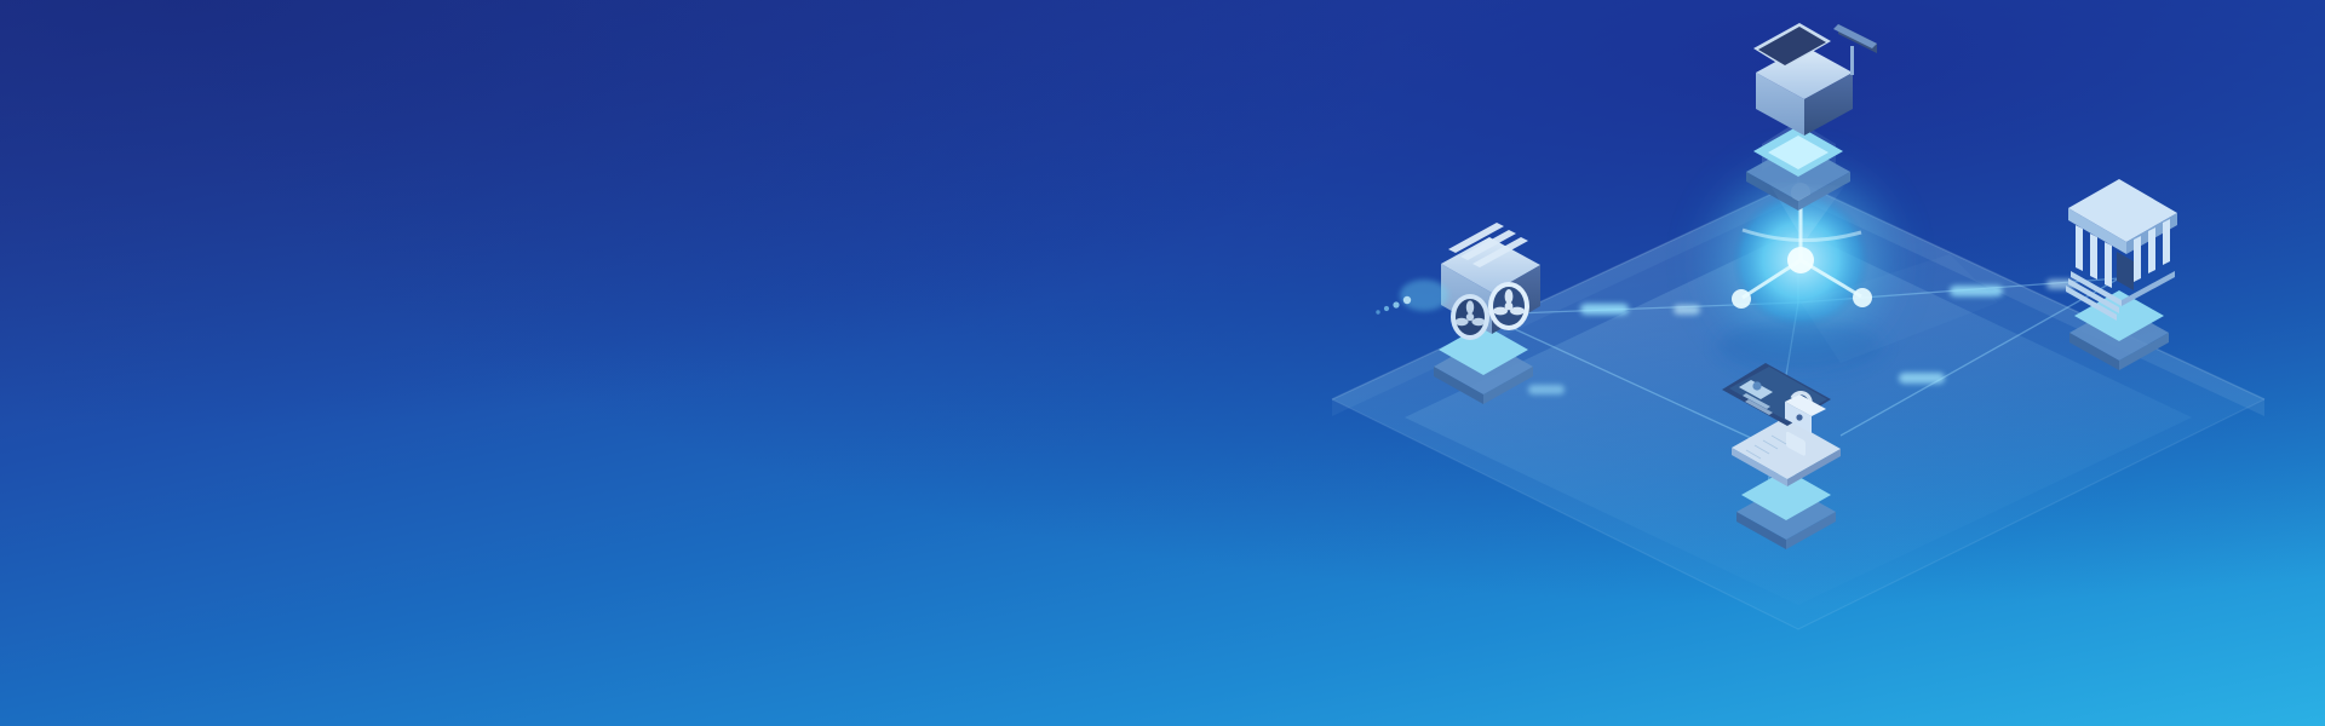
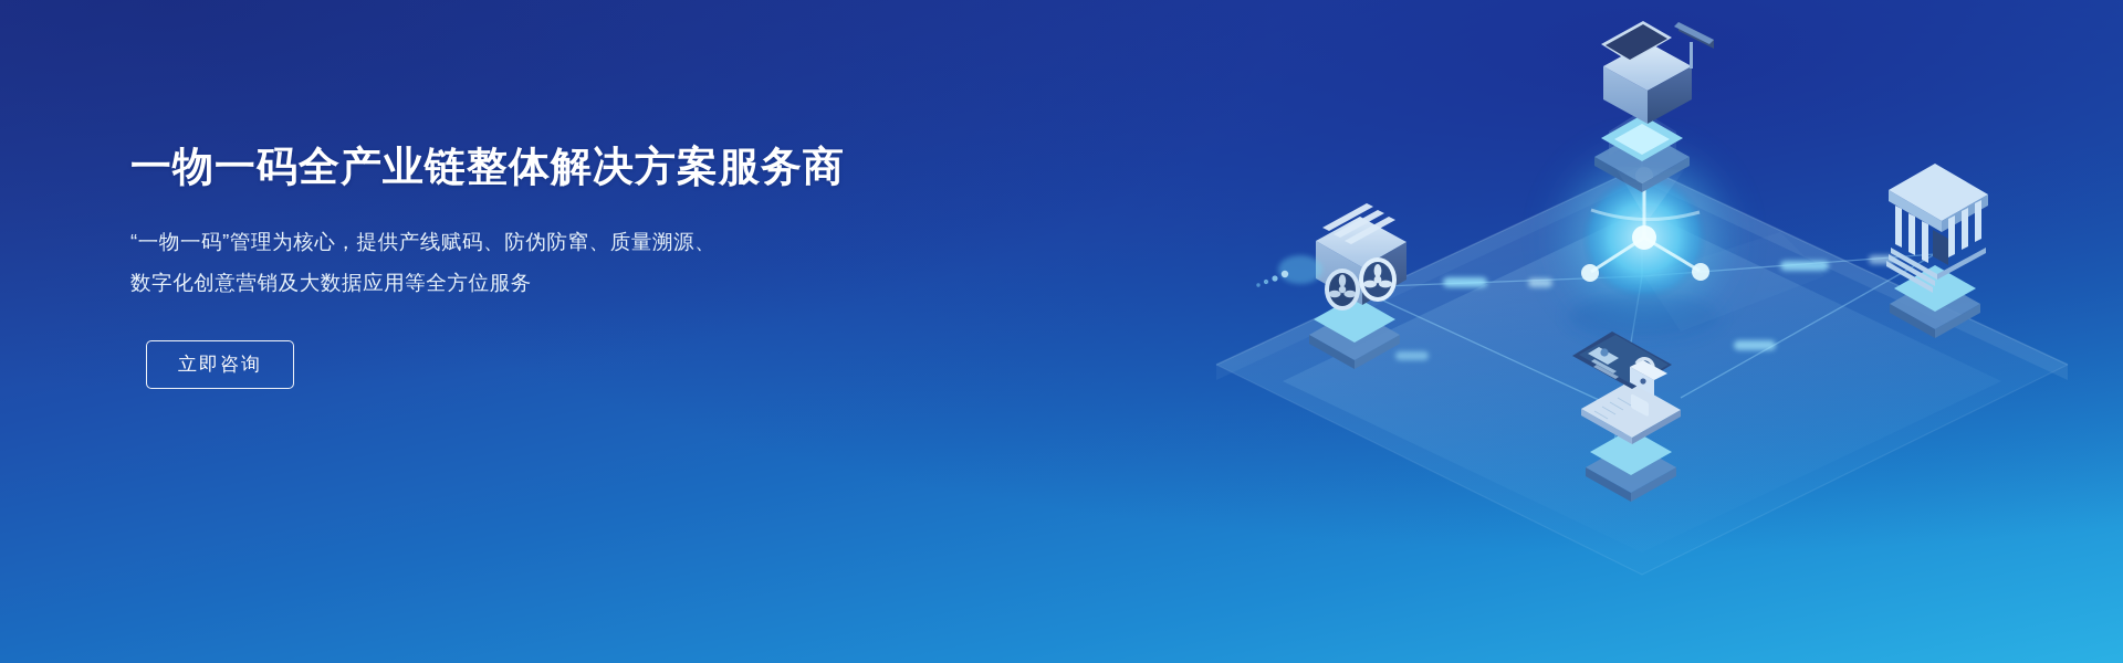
+ 一物一码全产业链整体解决方案服务商
+ “一物一码”管理为核心，提供产线赋码、防伪防窜、质量溯源、
+ 数字化创意营销及大数据应用等全方位服务
+ 立即咨询
